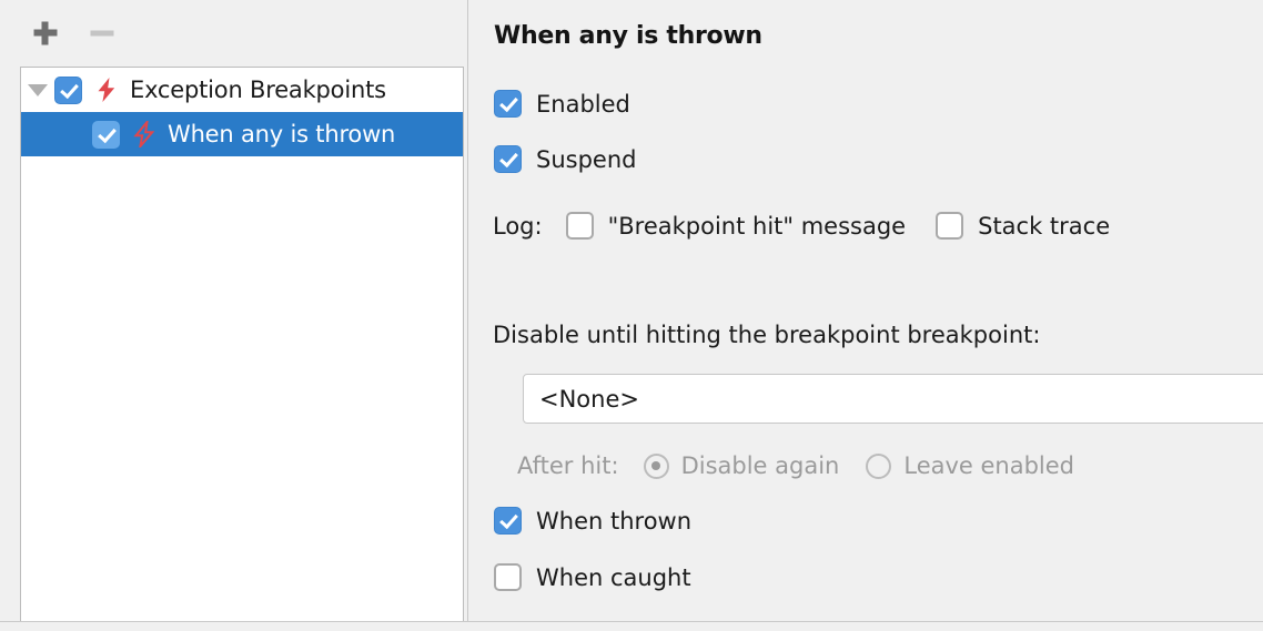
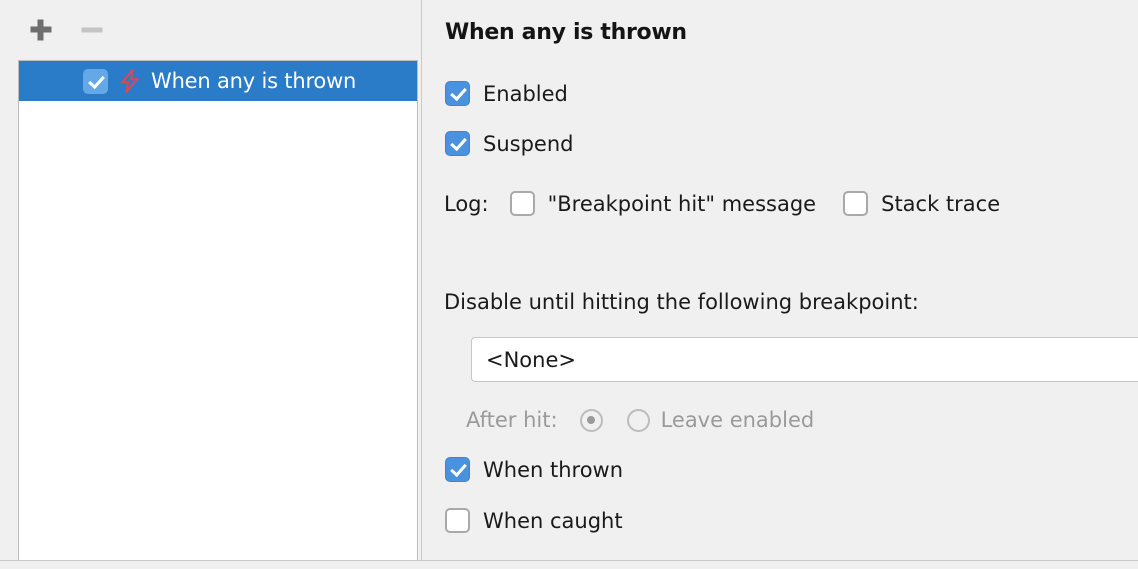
- Exception Breakpoints
  When any is thrown
  When any is thrown
  Enabled
  Suspend
  Log:
  "Breakpoint hit" message
  Stack trace
- Disable until hitting the breakpoint breakpoint:
+ Disable until hitting the following breakpoint:
  <None>
  After hit:
- Disable again
  Leave enabled
  When thrown
  When caught
